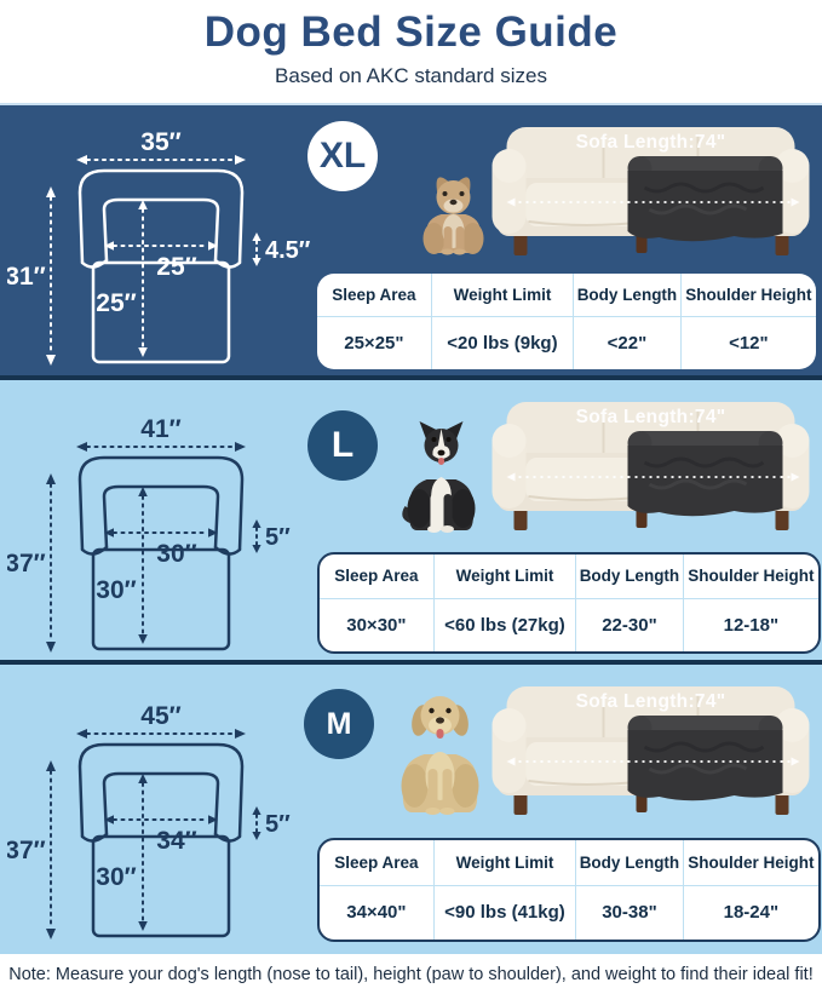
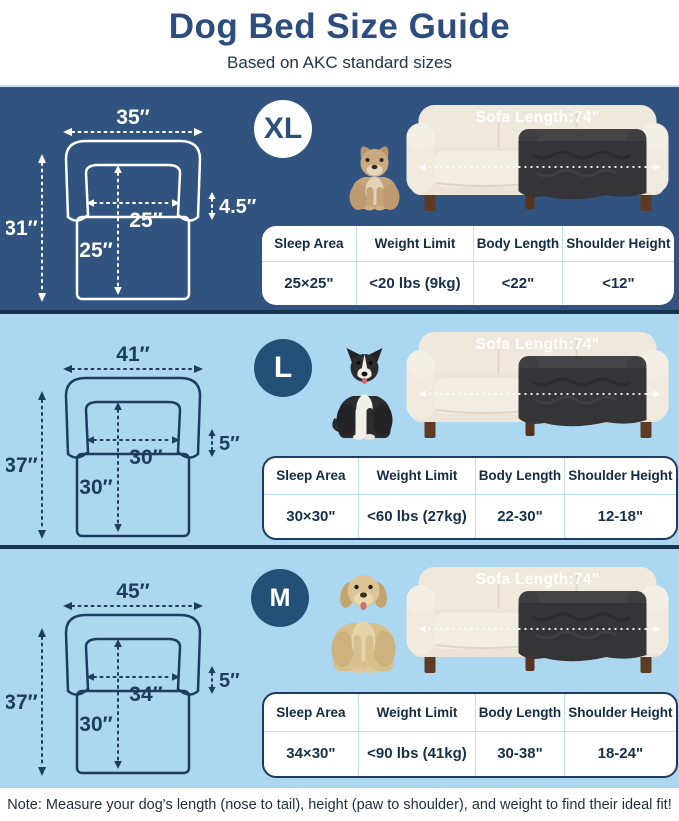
  Dog Bed Size Guide
  Based on AKC standard sizes
  35″
  31″
  25″
  25″
  4.5″
  XL
  Sofa Length:74"
  Sleep Area
  Weight Limit
  Body Length
  Shoulder Height
  25×25"
  <20 lbs (9kg)
  <22"
  <12"
  41″
  37″
  30″
  30″
  5″
  L
  Sofa Length:74"
  Sleep Area
  Weight Limit
  Body Length
  Shoulder Height
  30×30"
  <60 lbs (27kg)
  22-30"
  12-18"
  45″
  37″
  34″
  30″
  5″
  M
  Sofa Length:74"
  Sleep Area
  Weight Limit
  Body Length
  Shoulder Height
- 34×40"
+ 34×30"
  <90 lbs (41kg)
  30-38"
  18-24"
  Note: Measure your dog's length (nose to tail), height (paw to shoulder), and weight to find their ideal fit!
